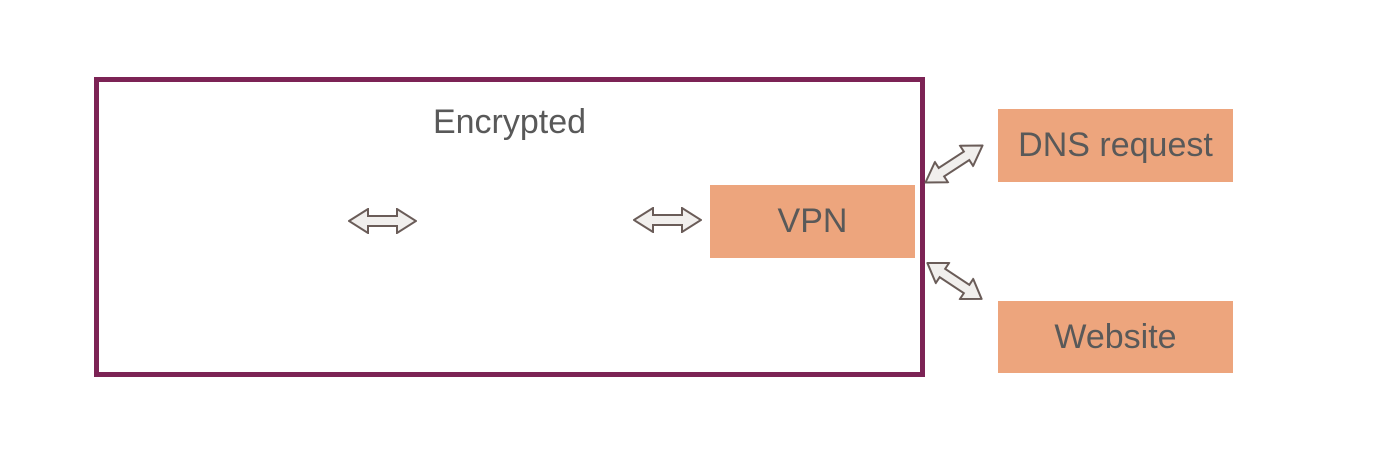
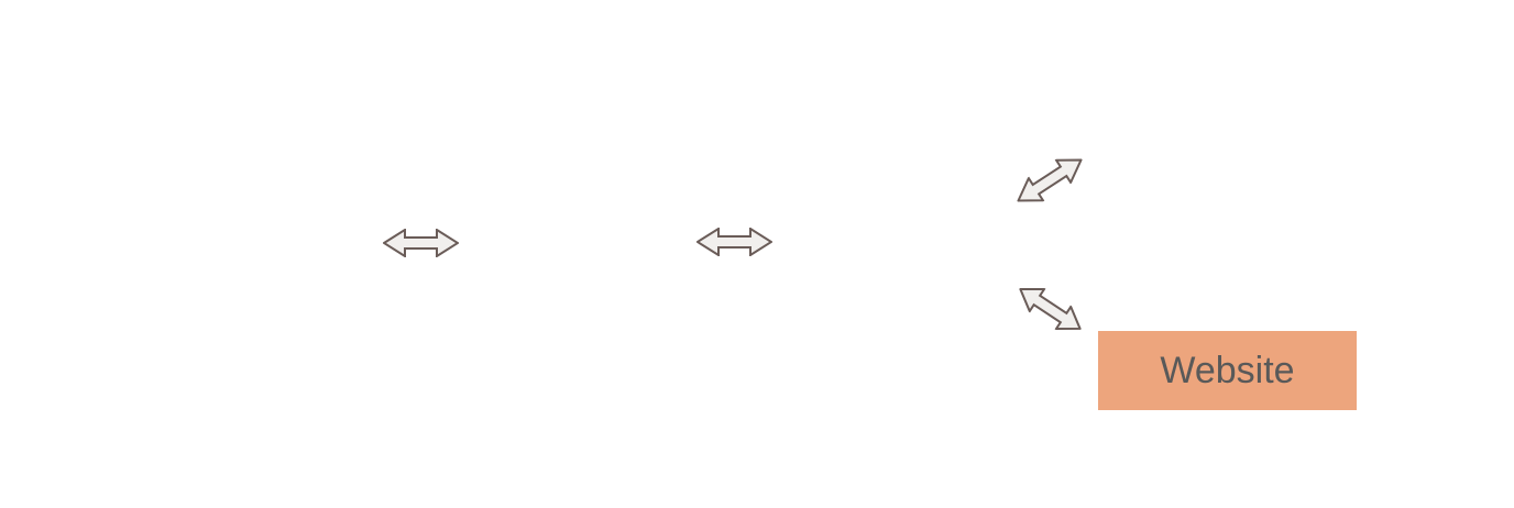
- Encrypted
- VPN
- DNS request
  Website
